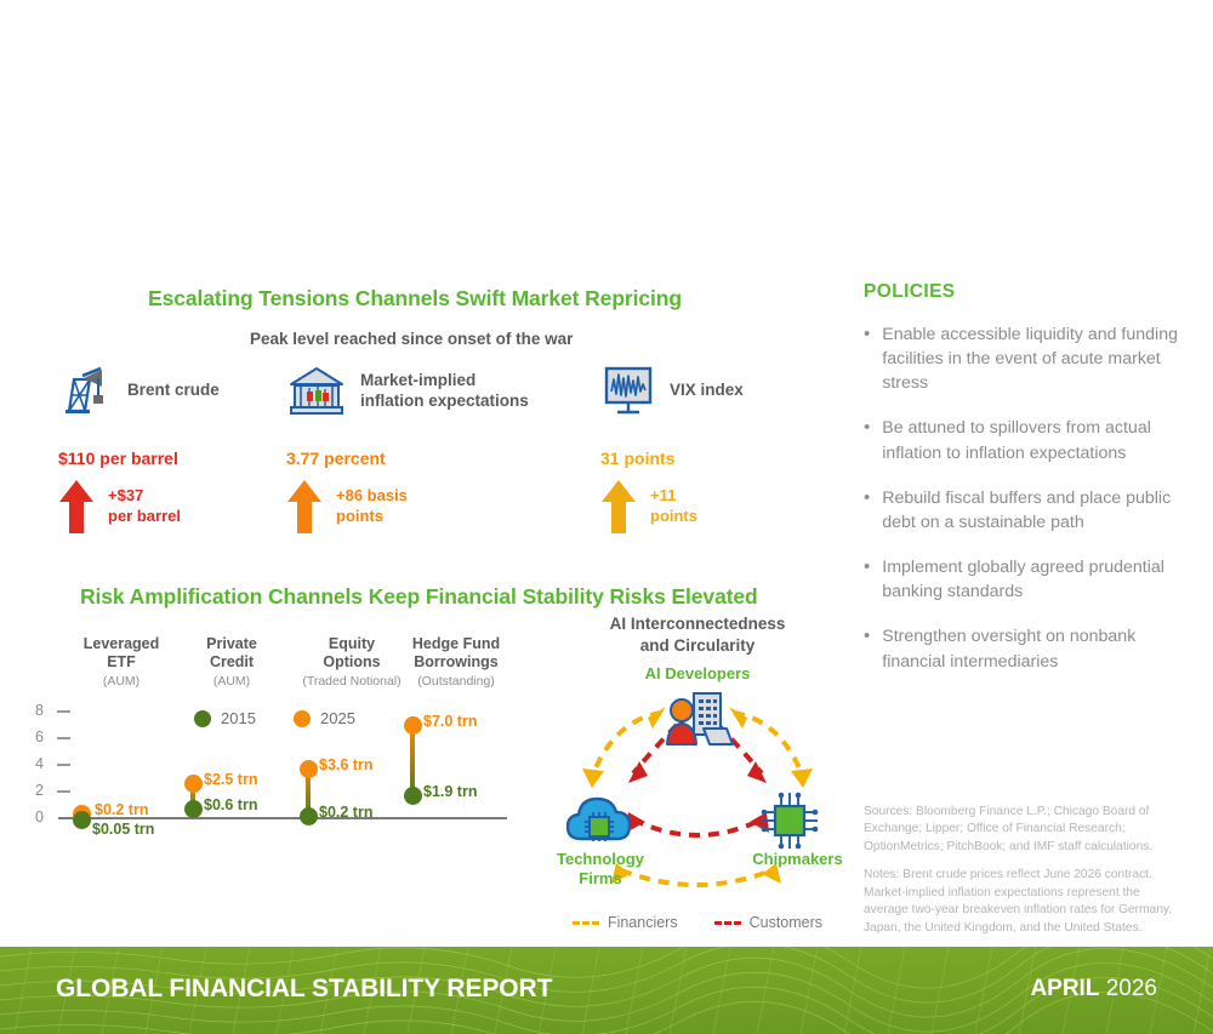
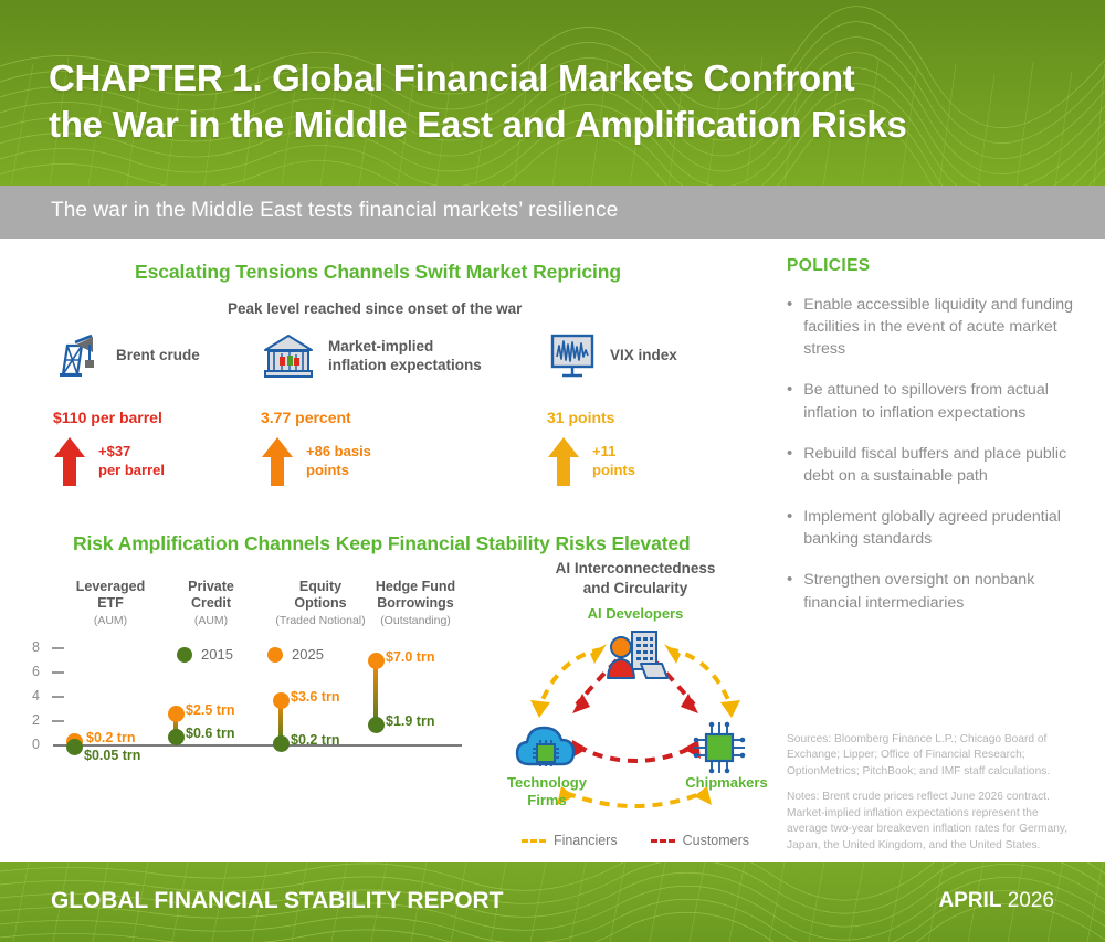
+ CHAPTER 1. Global Financial Markets Confront
+ the War in the Middle East and Amplification Risks
+ The war in the Middle East tests financial markets’ resilience
  Escalating Tensions Channels Swift Market Repricing
  Peak level reached since onset of the war
  Brent crude
  $110 per barrel
  +$37
  per barrel
  Market-implied
  inflation expectations
  3.77 percent
  +86 basis
  points
  VIX index
  31 points
  +11
  points
  Risk Amplification Channels Keep Financial Stability Risks Elevated
  Leveraged
  ETF
  (AUM)
  Private
  Credit
  (AUM)
  Equity
  Options
  (Traded Notional)
  Hedge Fund
  Borrowings
  (Outstanding)
  8
  6
  4
  2
  0
  2015
  2025
  $0.2 trn
  $0.05 trn
  $2.5 trn
  $0.6 trn
  $3.6 trn
  $0.2 trn
  $7.0 trn
  $1.9 trn
  AI Interconnectedness
  and Circularity
  AI Developers
  Technology
  Firms
  Chipmakers
  Financiers
  Customers
  POLICIES
  •
  Enable accessible liquidity and funding facilities in the event of acute market stress
  •
  Be attuned to spillovers from actual inflation to inflation expectations
  •
  Rebuild fiscal buffers and place public debt on a sustainable path
  •
  Implement globally agreed prudential banking standards
  •
  Strengthen oversight on nonbank financial intermediaries
  Sources: Bloomberg Finance L.P.; Chicago Board of Exchange; Lipper; Office of Financial Research; OptionMetrics; PitchBook; and IMF staff calculations.
  Notes: Brent crude prices reflect June 2026 contract. Market-implied inflation expectations represent the average two-year breakeven inflation rates for Germany, Japan, the United Kingdom, and the United States.
  GLOBAL FINANCIAL STABILITY REPORT
  APRIL 2026
